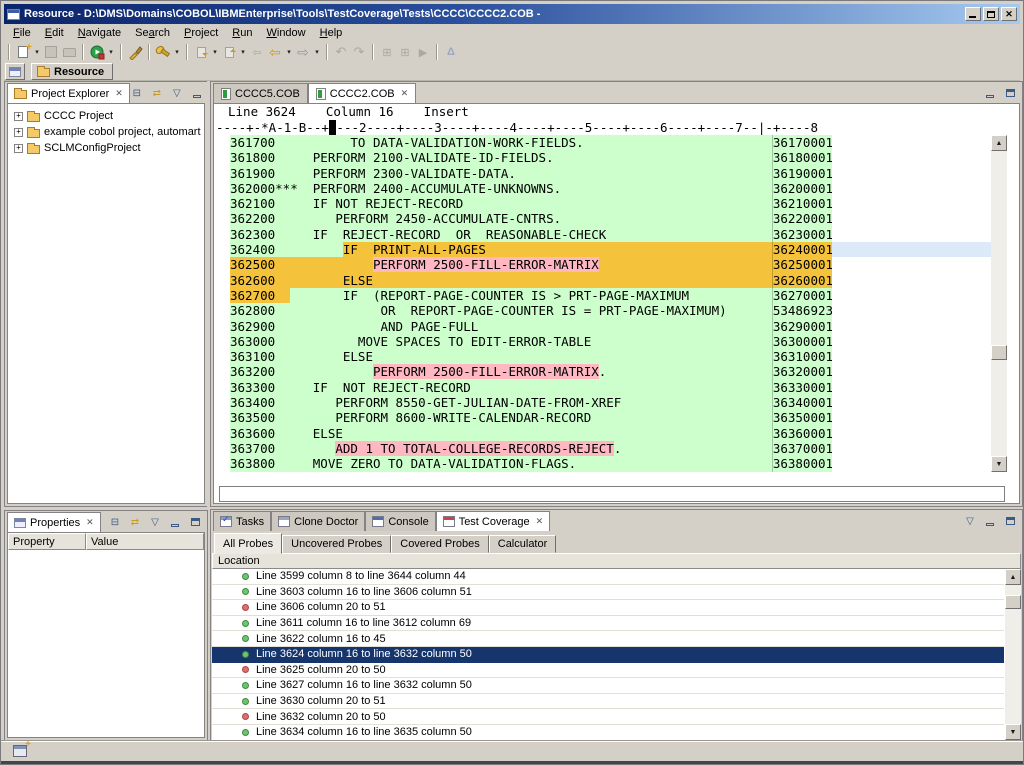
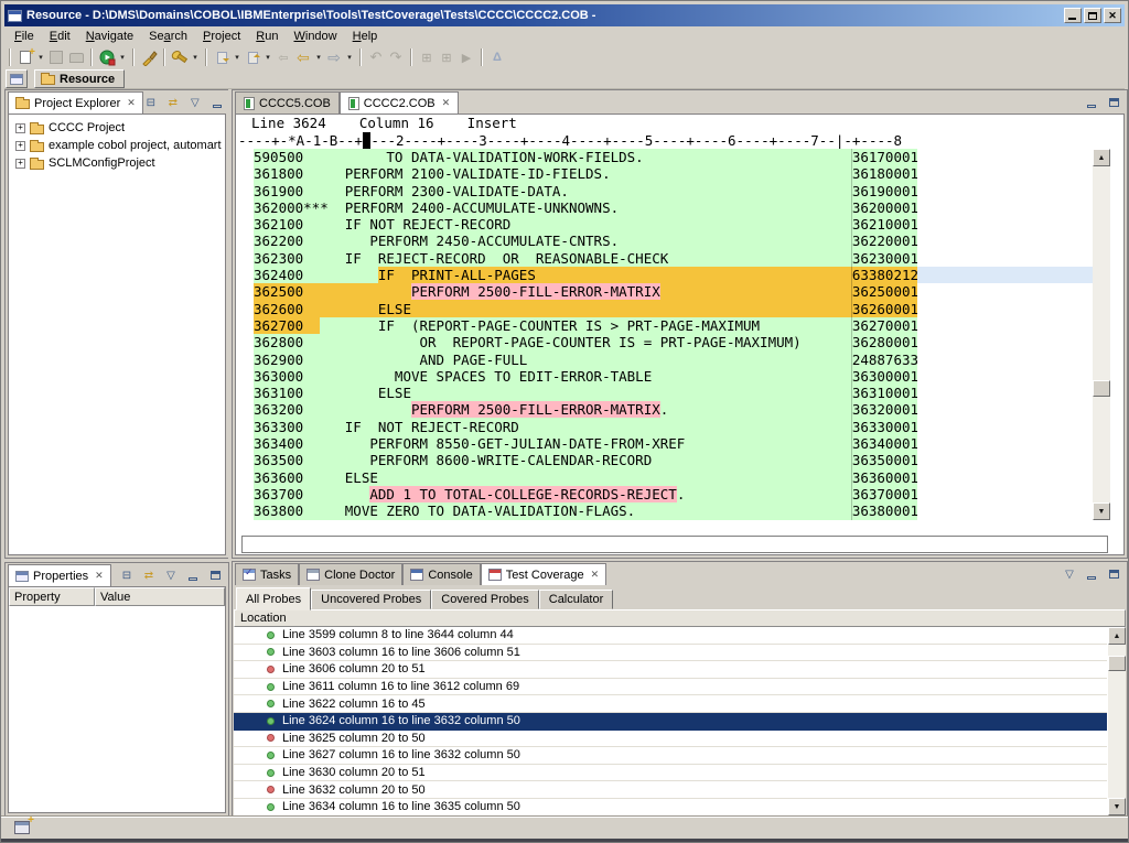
  Resource - D:\DMS\Domains\COBOL\IBMEnterprise\Tools\TestCoverage\Tests\CCCC\CCCC2.COB -
  ✕
  File
  Edit
  Navigate
  Search
  Project
  Run
  Window
  Help
  +
  ⇦
  ⇦
  ⇨
  ↶
  ↷
  ⊞
  ⊞
  ▶
  Δ
  Resource
  Project Explorer
  ✕
  ⊟
  ⇄
  ▽
  +
  CCCC Project
  +
  example cobol project, automart
  +
  SCLMConfigProject
  CCCC5.COB
  CCCC2.COB
  ✕
  Line 3624 Column 16 Insert
  ----+-*A-1-B--+----2----+----3----+----4----+----5----+----6----+----7--|-+----8
- 361700
+ 590500
  TO DATA-VALIDATION-WORK-FIELDS.
  36170001
  361800
  PERFORM 2100-VALIDATE-ID-FIELDS.
  36180001
  361900
  PERFORM 2300-VALIDATE-DATA.
  36190001
  362000
  *** PERFORM 2400-ACCUMULATE-UNKNOWNS.
  36200001
  362100
  IF NOT REJECT-RECORD
  36210001
  362200
  PERFORM 2450-ACCUMULATE-CNTRS.
  36220001
  362300
  IF REJECT-RECORD OR REASONABLE-CHECK
  36230001
  362400
  IF PRINT-ALL-PAGES
- 36240001
+ 63380212
  362500
  PERFORM 2500-FILL-ERROR-MATRIX
  36250001
  362600
  ELSE
  36260001
  362700
  IF (REPORT-PAGE-COUNTER IS > PRT-PAGE-MAXIMUM
  36270001
  362800
  OR REPORT-PAGE-COUNTER IS = PRT-PAGE-MAXIMUM)
- 53486923
+ 36280001
  362900
  AND PAGE-FULL
- 36290001
+ 24887633
  363000
  MOVE SPACES TO EDIT-ERROR-TABLE
  36300001
  363100
  ELSE
  36310001
  363200
  PERFORM 2500-FILL-ERROR-MATRIX.
  36320001
  363300
  IF NOT REJECT-RECORD
  36330001
  363400
  PERFORM 8550-GET-JULIAN-DATE-FROM-XREF
  36340001
  363500
  PERFORM 8600-WRITE-CALENDAR-RECORD
  36350001
  363600
  ELSE
  36360001
  363700
  ADD 1 TO TOTAL-COLLEGE-RECORDS-REJECT.
  36370001
  363800
  MOVE ZERO TO DATA-VALIDATION-FLAGS.
  36380001
  Properties
  ✕
  ⊟
  ⇄
  ▽
  Property
  Value
  Tasks
  Clone Doctor
  Console
  Test Coverage
  ✕
  ▽
  All Probes
  Uncovered Probes
  Covered Probes
  Calculator
  Location
  Line 3599 column 8 to line 3644 column 44
  Line 3603 column 16 to line 3606 column 51
  Line 3606 column 20 to 51
  Line 3611 column 16 to line 3612 column 69
  Line 3622 column 16 to 45
  Line 3624 column 16 to line 3632 column 50
  Line 3625 column 20 to 50
  Line 3627 column 16 to line 3632 column 50
  Line 3630 column 20 to 51
  Line 3632 column 20 to 50
  Line 3634 column 16 to line 3635 column 50
